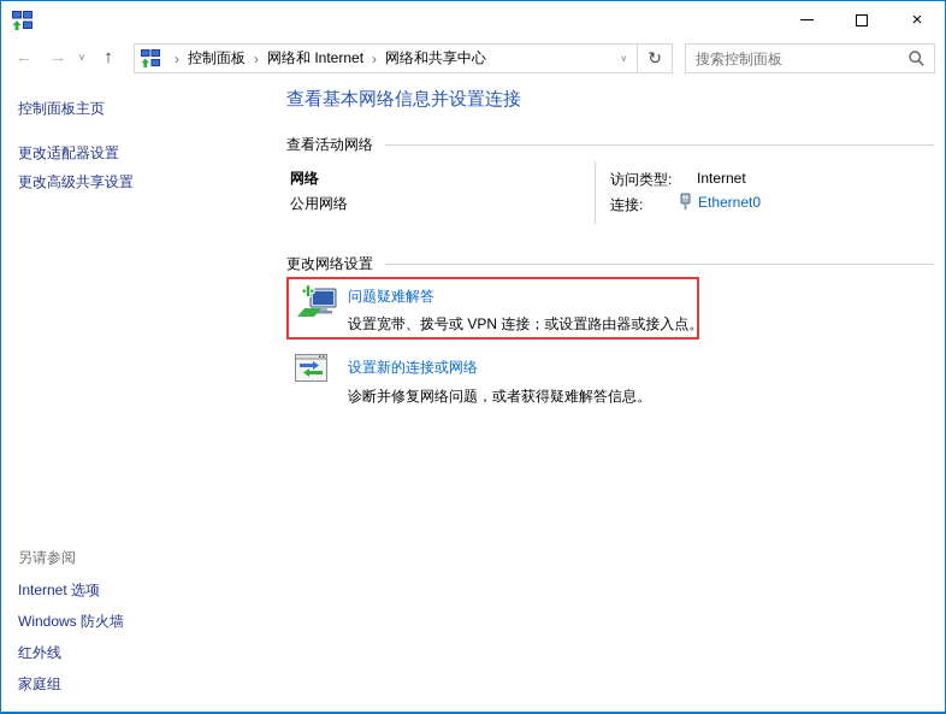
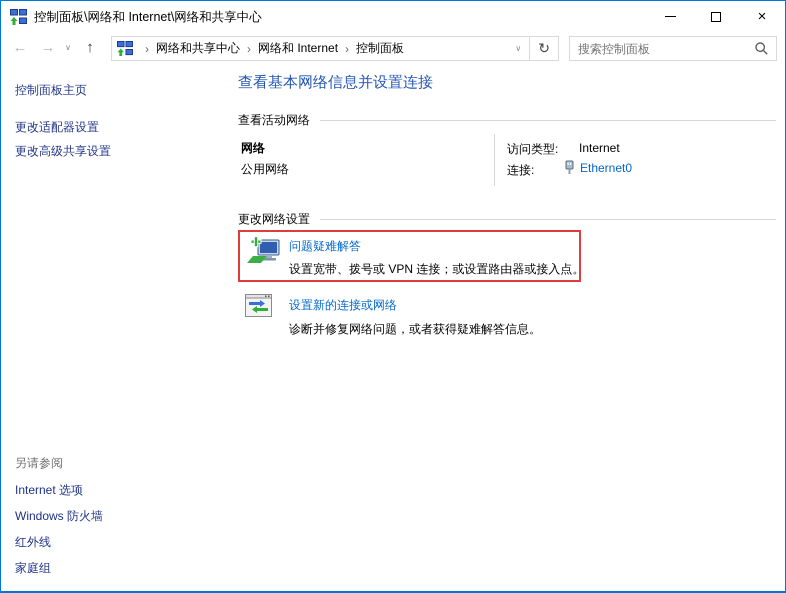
+ 控制面板\网络和 Internet\网络和共享中心
  ×
  ←
  →
  ∨
  ↑
  ›
- 控制面板
+ 网络和共享中心
  ›
  网络和 Internet
  ›
- 网络和共享中心
+ 控制面板
  ∨
  ↻
  搜索控制面板
  控制面板主页
  更改适配器设置
  更改高级共享设置
  另请参阅
  Internet 选项
  Windows 防火墙
  红外线
  家庭组
  查看基本网络信息并设置连接
  查看活动网络
  网络
  公用网络
  访问类型:
  Internet
  连接:
  Ethernet0
  更改网络设置
  问题疑难解答
  设置宽带、拨号或 VPN 连接；或设置路由器或接入点。
  设置新的连接或网络
  诊断并修复网络问题，或者获得疑难解答信息。
